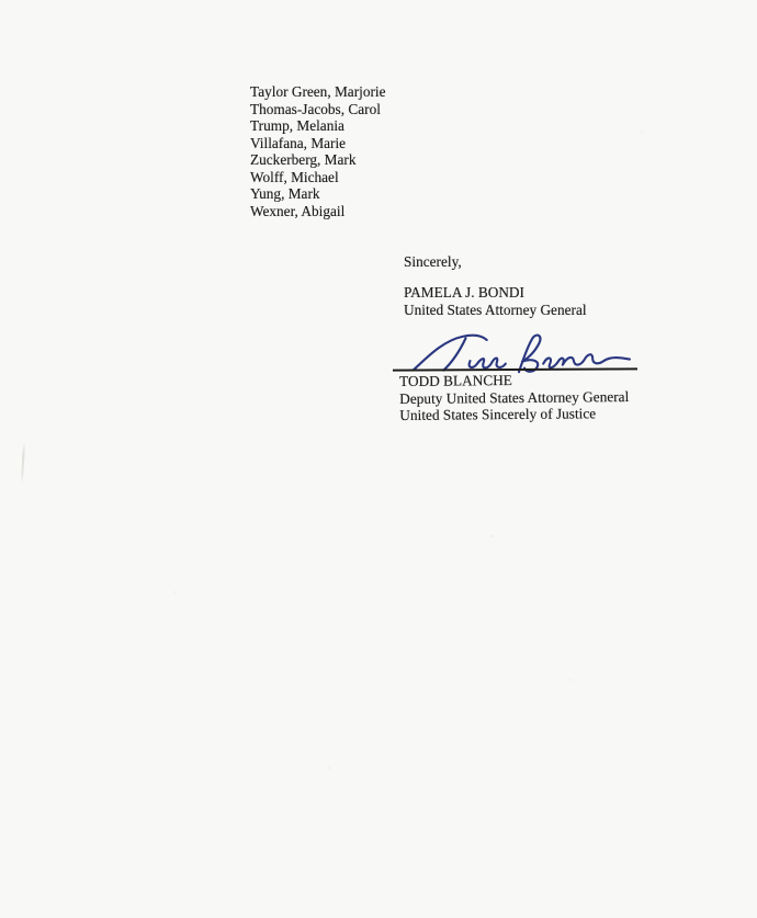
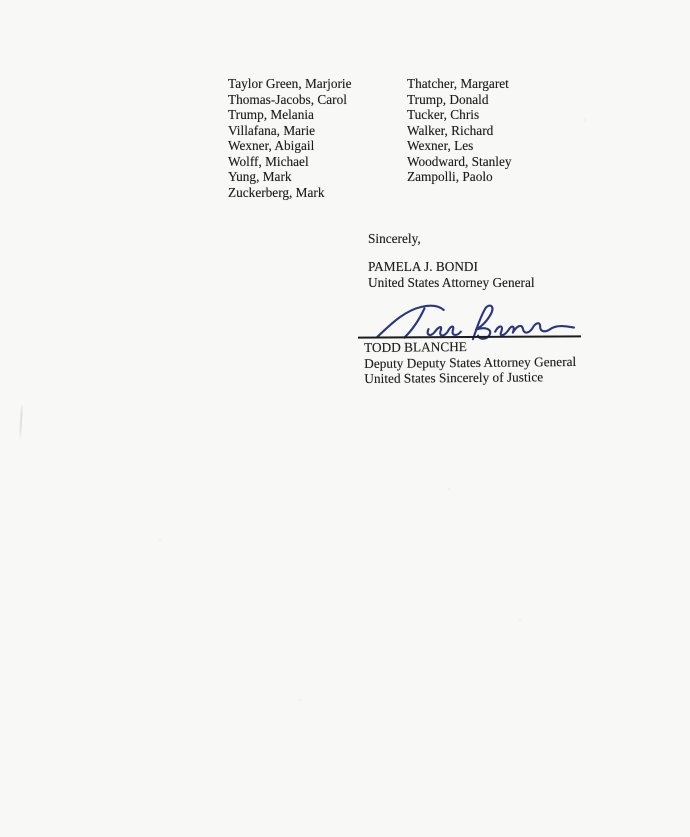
  Taylor Green, Marjorie
  Thomas-Jacobs, Carol
  Trump, Melania
  Villafana, Marie
- Zuckerberg, Mark
+ Wexner, Abigail
  Wolff, Michael
  Yung, Mark
- Wexner, Abigail
+ Zuckerberg, Mark
+ Thatcher, Margaret
+ Trump, Donald
+ Tucker, Chris
+ Walker, Richard
+ Wexner, Les
+ Woodward, Stanley
+ Zampolli, Paolo
  Sincerely,
  PAMELA J. BONDI
  United States Attorney General
  TODD BLANCHE
- Deputy United States Attorney General
+ Deputy Deputy States Attorney General
  United States Sincerely of Justice
